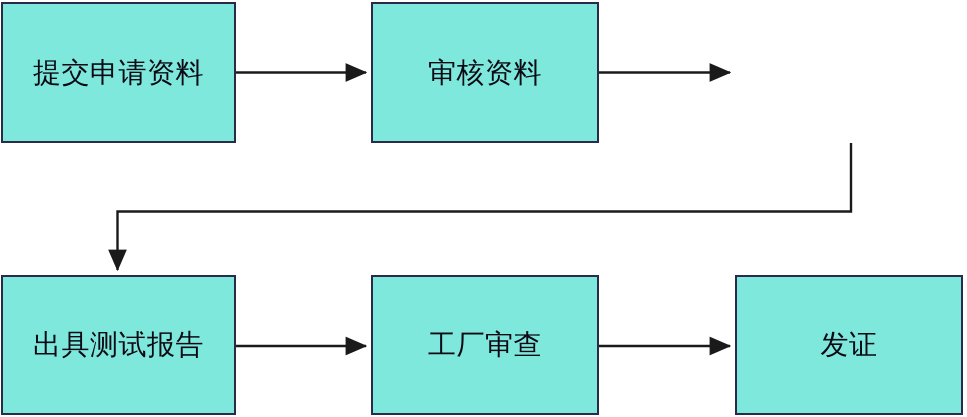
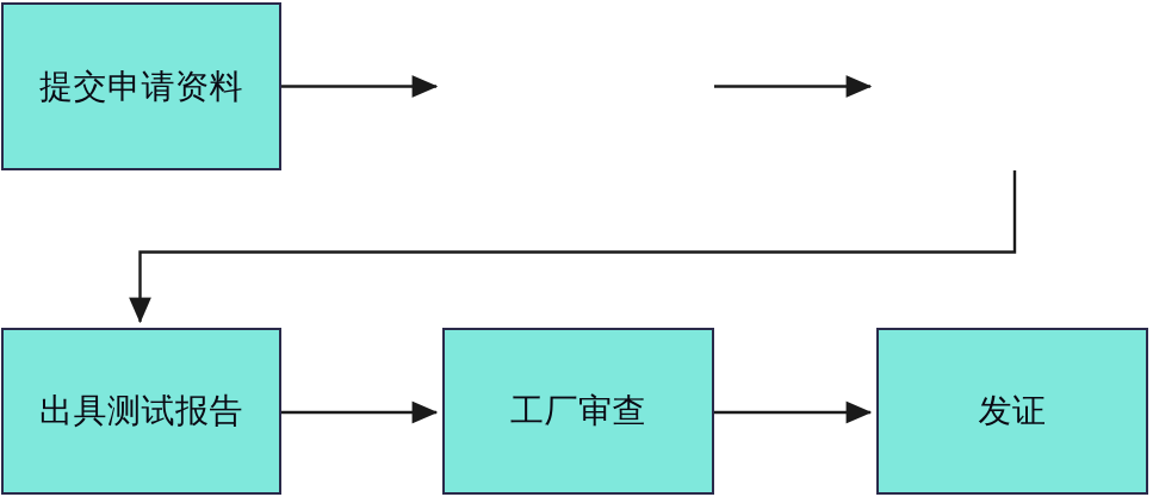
  提交申请资料
- 审核资料
  出具测试报告
  工厂审查
  发证
